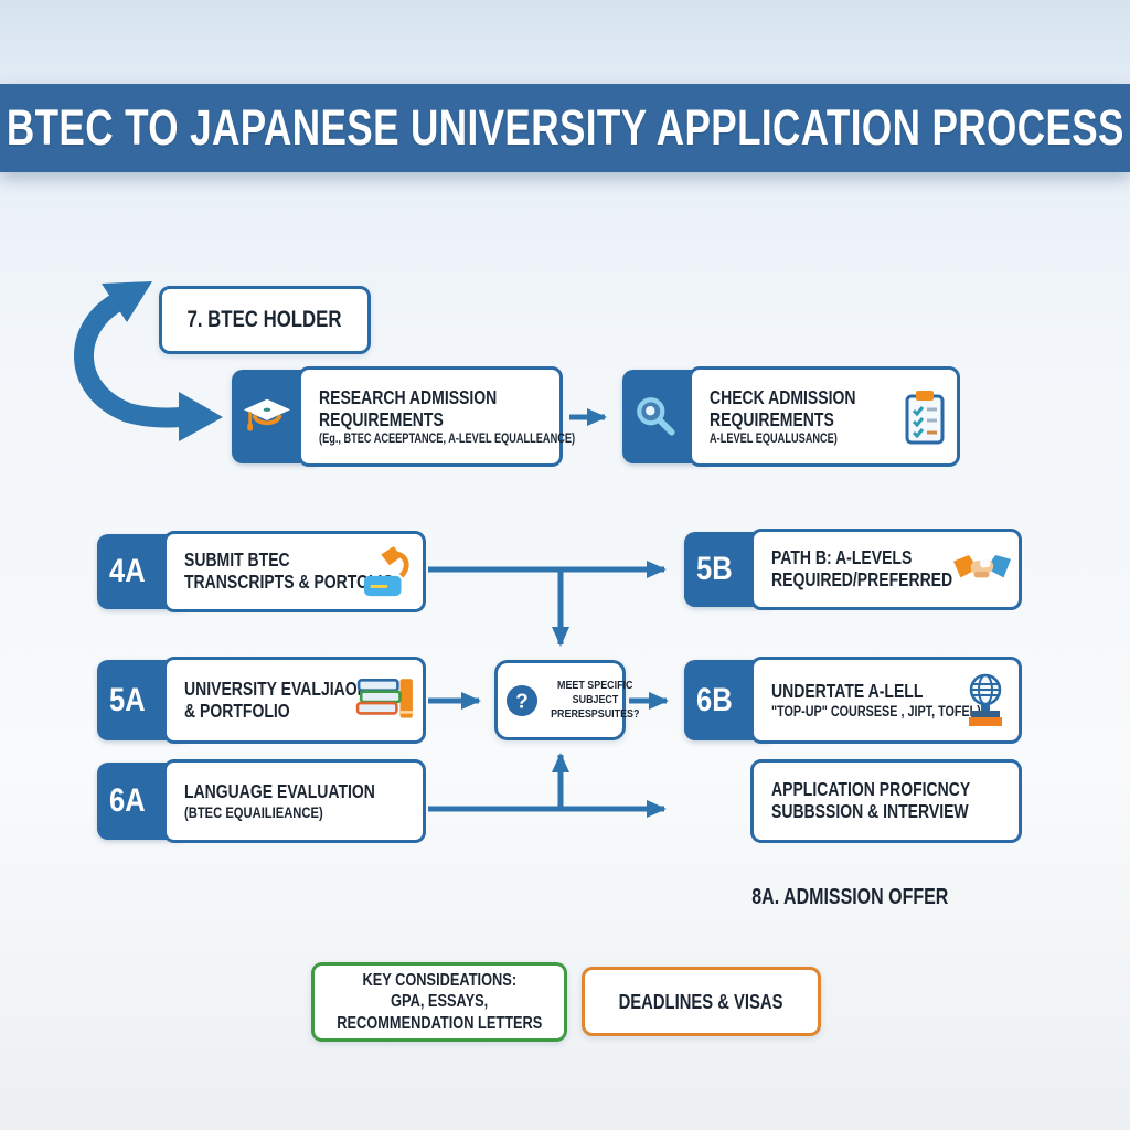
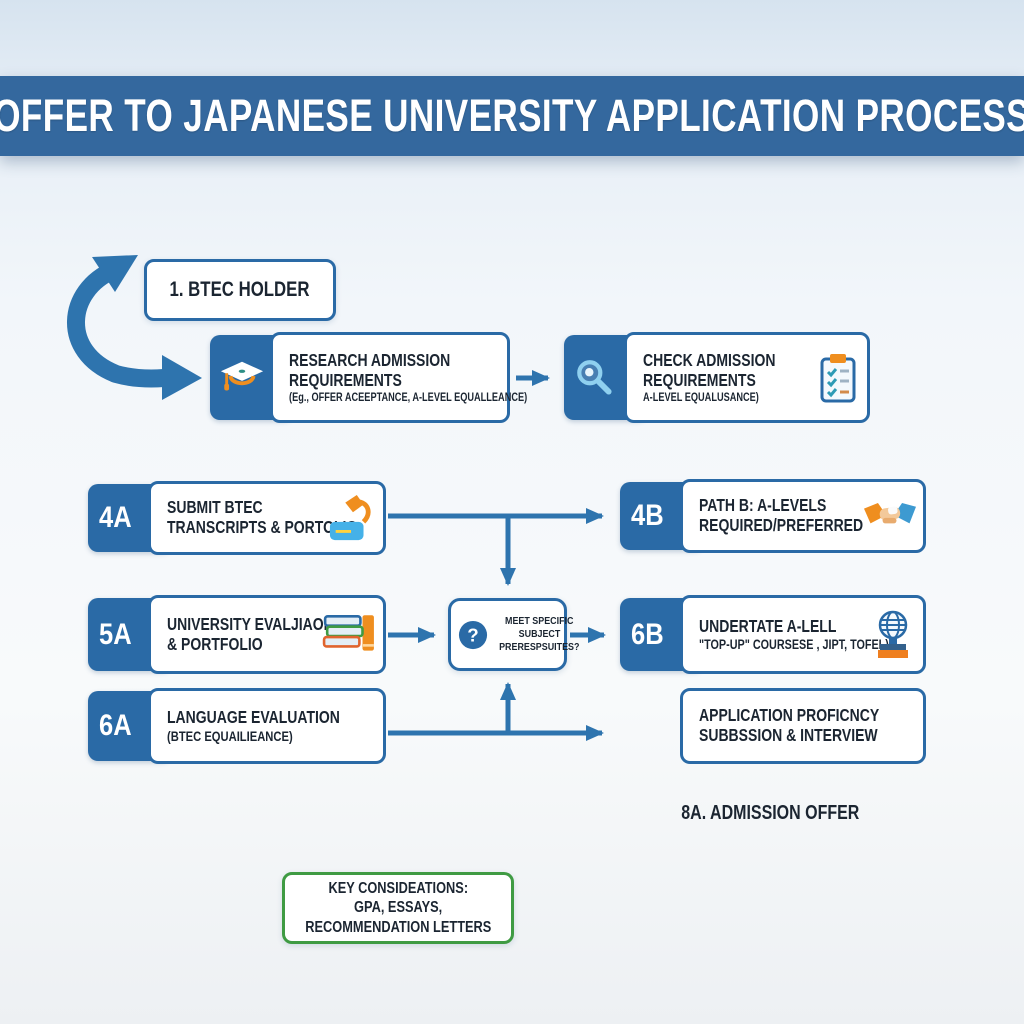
- BTEC TO JAPANESE UNIVERSITY APPLICATION PROCESS
+ OFFER TO JAPANESE UNIVERSITY APPLICATION PROCESS
- 7. BTEC HOLDER
+ 1. BTEC HOLDER
  RESEARCH ADMISSION
  REQUIREMENTS
- (Eg., BTEC ACEEPTANCE, A-LEVEL EQUALLEANCE)
+ (Eg., OFFER ACEEPTANCE, A-LEVEL EQUALLEANCE)
  CHECK ADMISSION
  REQUIREMENTS
  A-LEVEL EQUALUSANCE)
  4A
  SUBMIT BTEC
  TRANSCRIPTS & PORTO
- 5B
+ 4B
  PATH B: A-LEVELS
  REQUIRED/PREFERRED
  5A
  UNIVERSITY EVALJIAO
  & PORTFOLIO
  ?
  MEET SPECIFIC
  SUBJECT
  PRERESPSUITES?
  6B
  UNDERTATE A-LELL
  "TOP-UP" COURSESE , JIPT, TOFE
  6A
  LANGUAGE EVALUATION
  (BTEC EQUAILIEANCE)
  APPLICATION PROFICNCY
  SUBBSSION & INTERVIEW
  8A. ADMISSION OFFER
  KEY CONSIDEATIONS:
  GPA, ESSAYS,
  RECOMMENDATION LETTERS
- DEADLINES & VISAS
